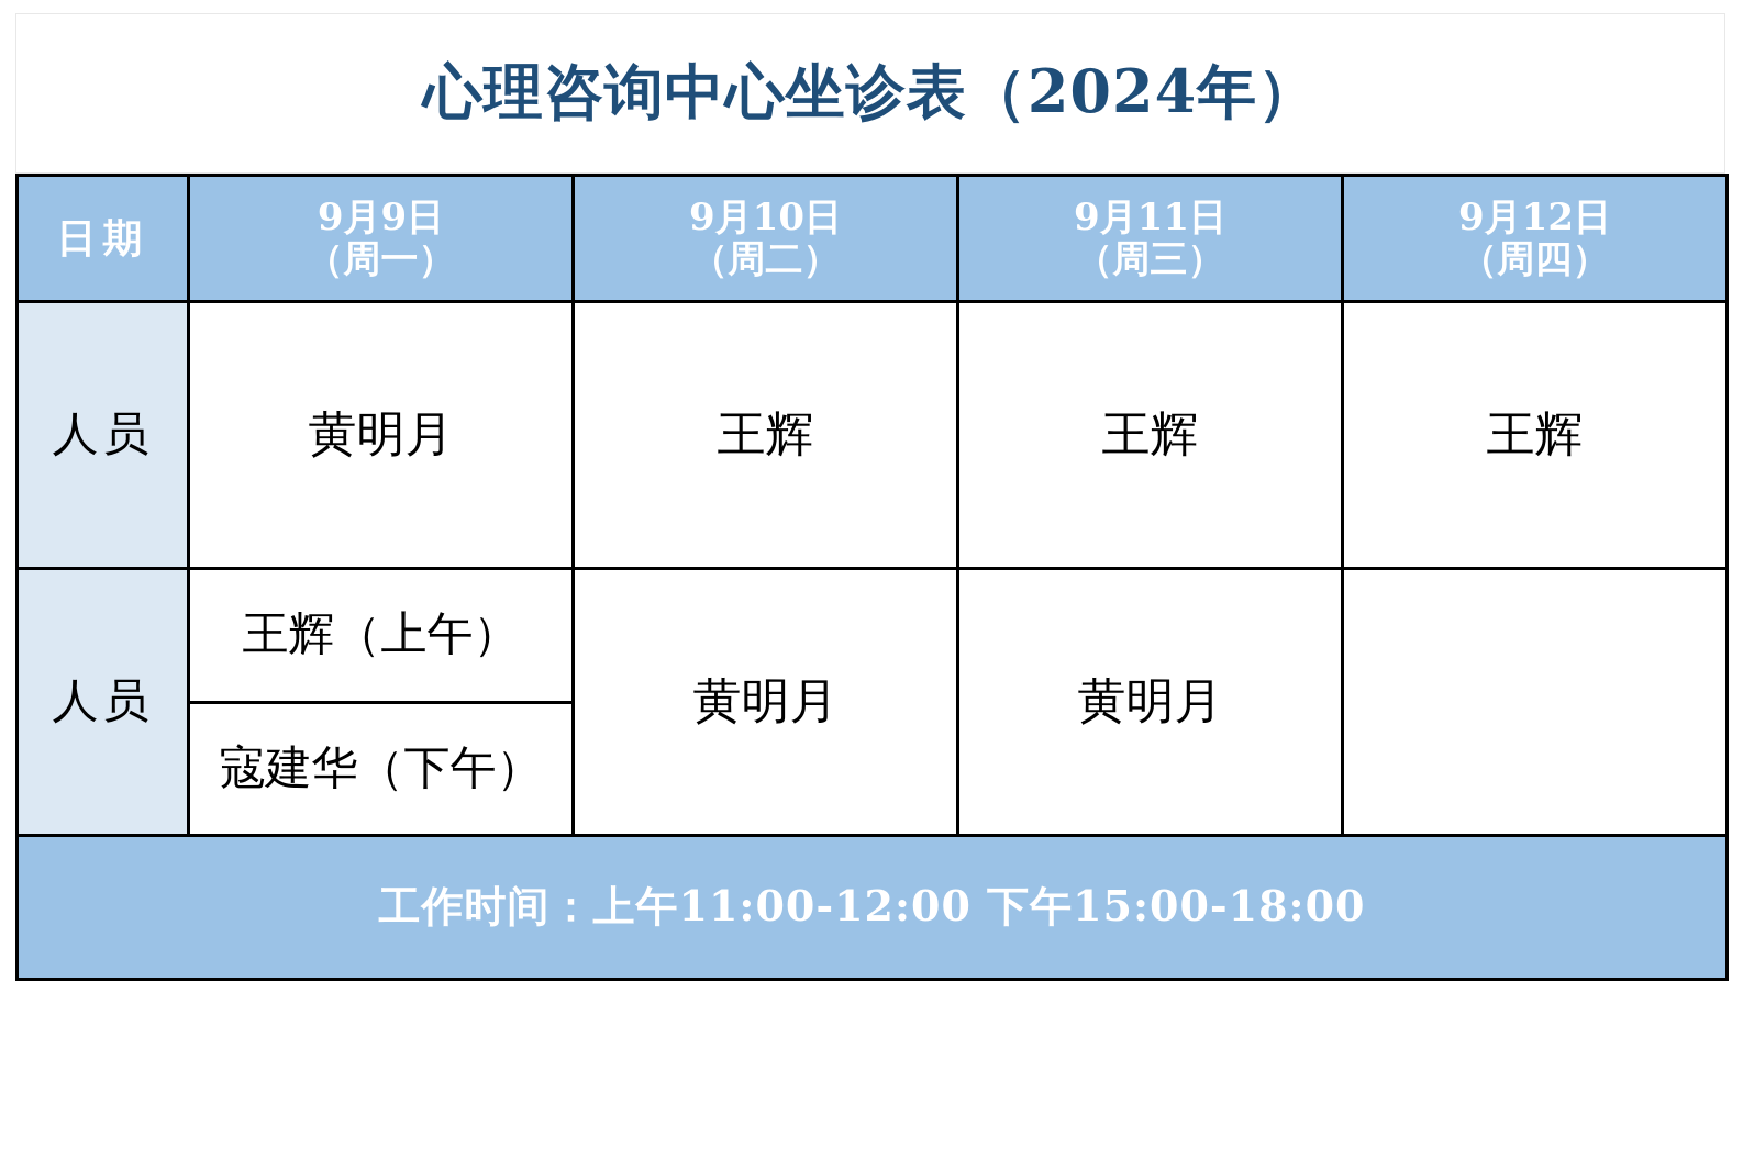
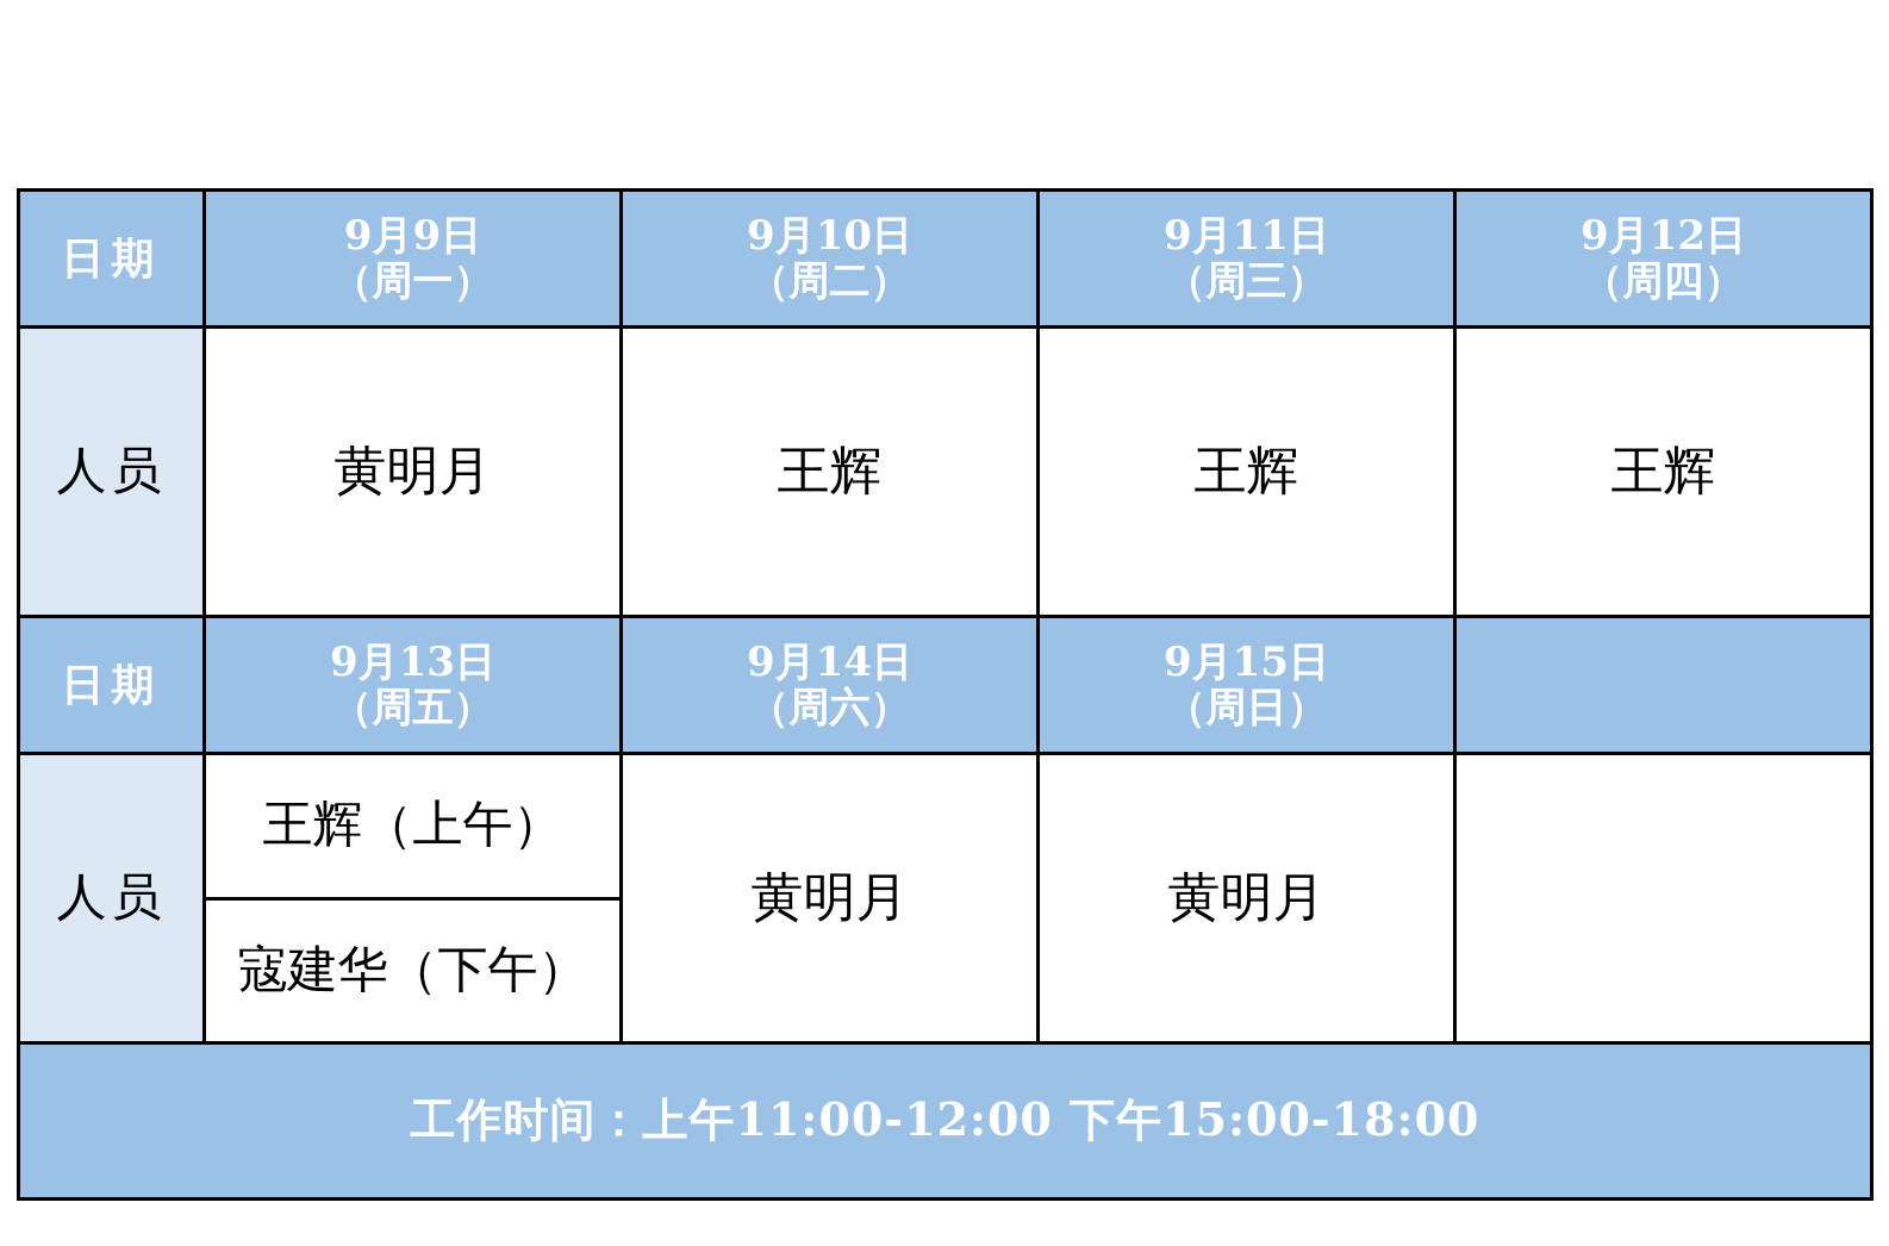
- 心理咨询中心坐诊表（2024年）
  日期	9月9日 （周一）	9月10日 （周二）	9月11日 （周三）	9月12日 （周四）
  人员	黄明月	王辉	王辉	王辉
+ 日期	9月13日 （周五）	9月14日 （周六）	9月15日 （周日）
  人员	王辉（上午） 寇建华（下午）	黄明月	黄明月
  工作时间：上午11:00-12:00 下午15:00-18:00
